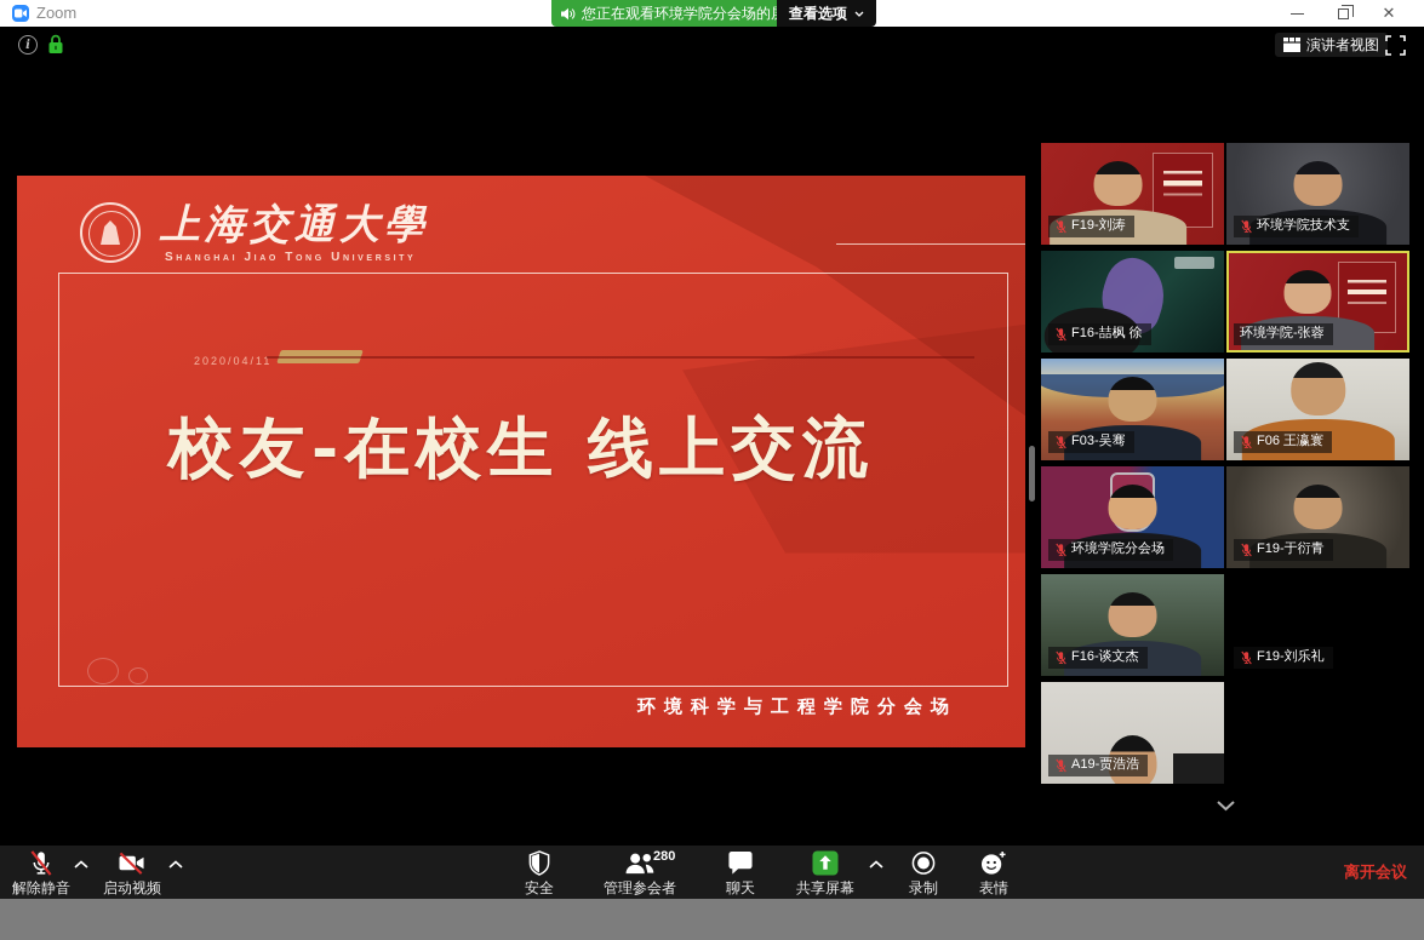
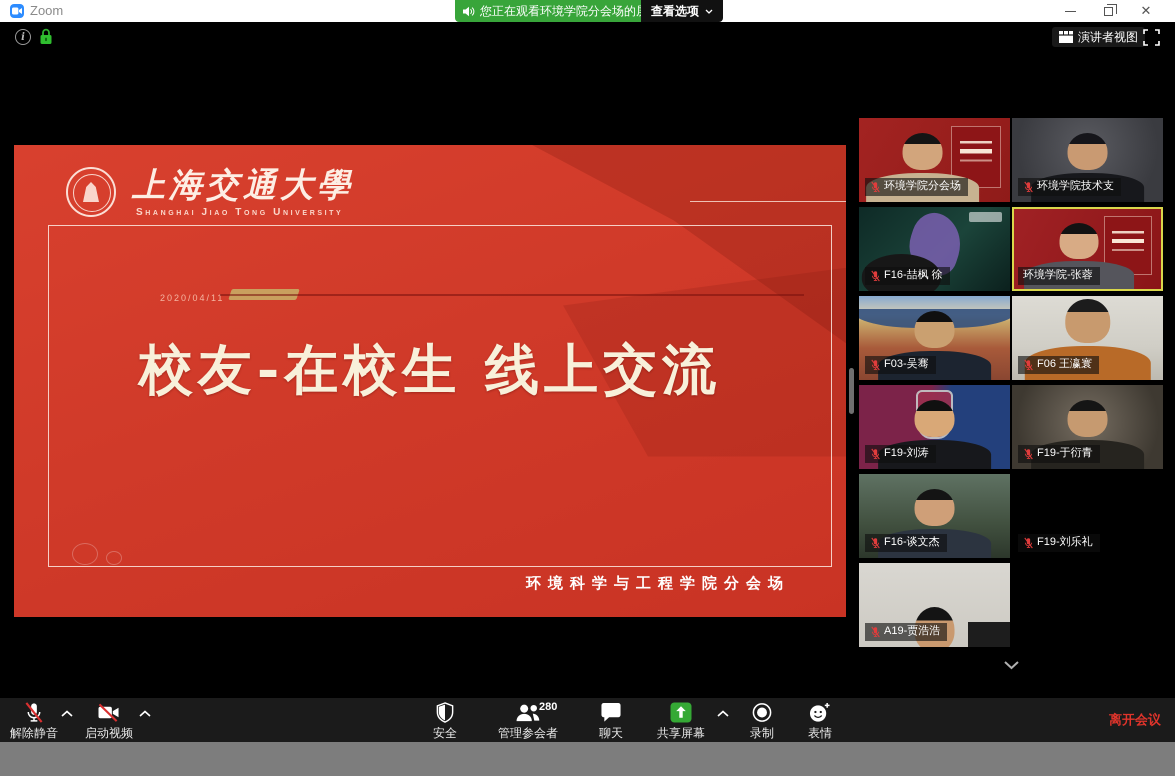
  Zoom
  您正在观看环境学院分会场的
  查看选项
  ✕
  i
  上海交通大學
  Shanghai Jiao Tong University
  2020/04/11
  校友-在校生 线上交流
  环境科学与工程学院分会场
  演讲者视图
- F19-刘涛
+ 环境学院分会场
  环境学院技术支
  F16-喆枫 徐
  环境学院-张蓉
  F03-吴骞
  F06 王瀛寰
- 环境学院分会场
+ F19-刘涛
  F19-于衍青
  F16-谈文杰
  F19-刘乐礼
  A19-贾浩浩
  解除静音
  启动视频
  安全
  280
  管理参会者
  聊天
  共享屏幕
  录制
  表情
  离开会议
